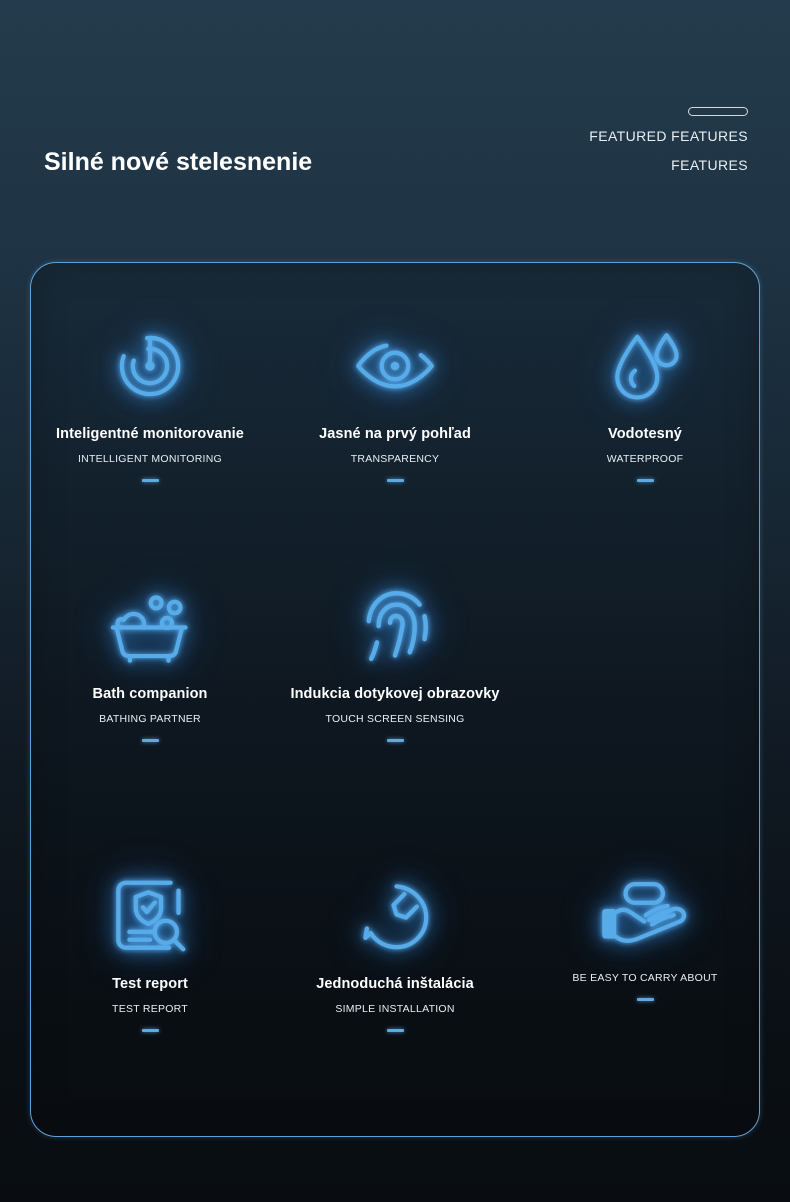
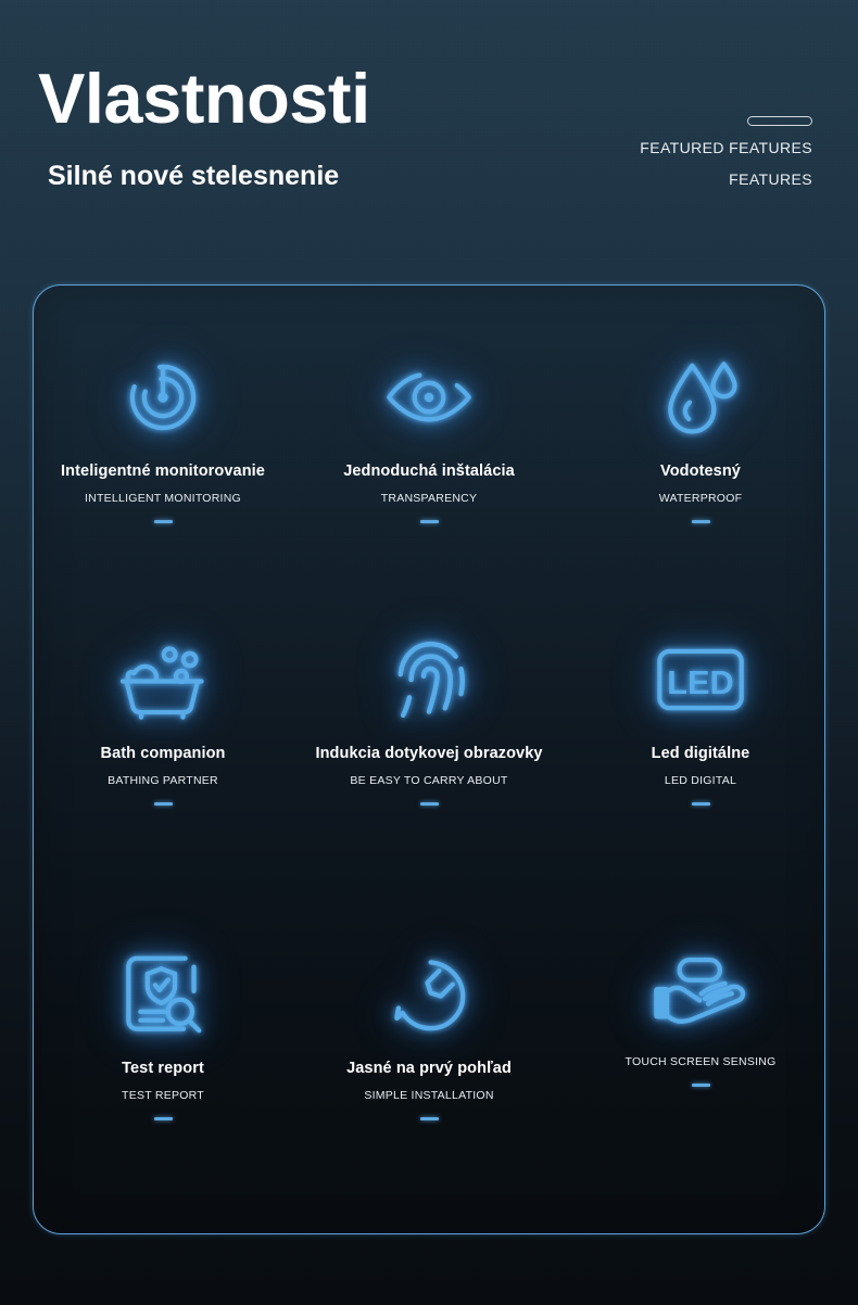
+ Vlastnosti
  Silné nové stelesnenie
  FEATURED FEATURES
  FEATURES
  Inteligentné monitorovanie
  INTELLIGENT MONITORING
- Jasné na prvý pohľad
+ Jednoduchá inštalácia
  TRANSPARENCY
  Vodotesný
  WATERPROOF
  Bath companion
  BATHING PARTNER
  Indukcia dotykovej obrazovky
- TOUCH SCREEN SENSING
+ BE EASY TO CARRY ABOUT
+ LED
+ Led digitálne
+ LED DIGITAL
  Test report
  TEST REPORT
- Jednoduchá inštalácia
+ Jasné na prvý pohľad
  SIMPLE INSTALLATION
- BE EASY TO CARRY ABOUT
+ TOUCH SCREEN SENSING
